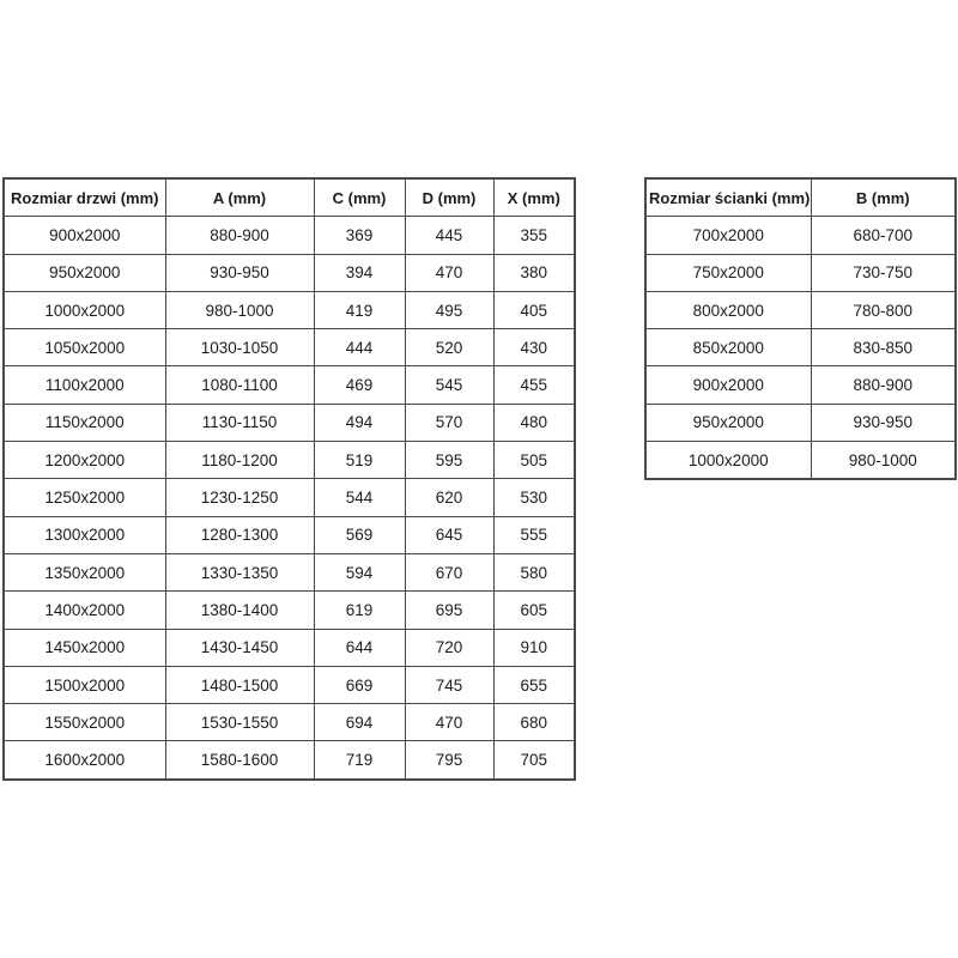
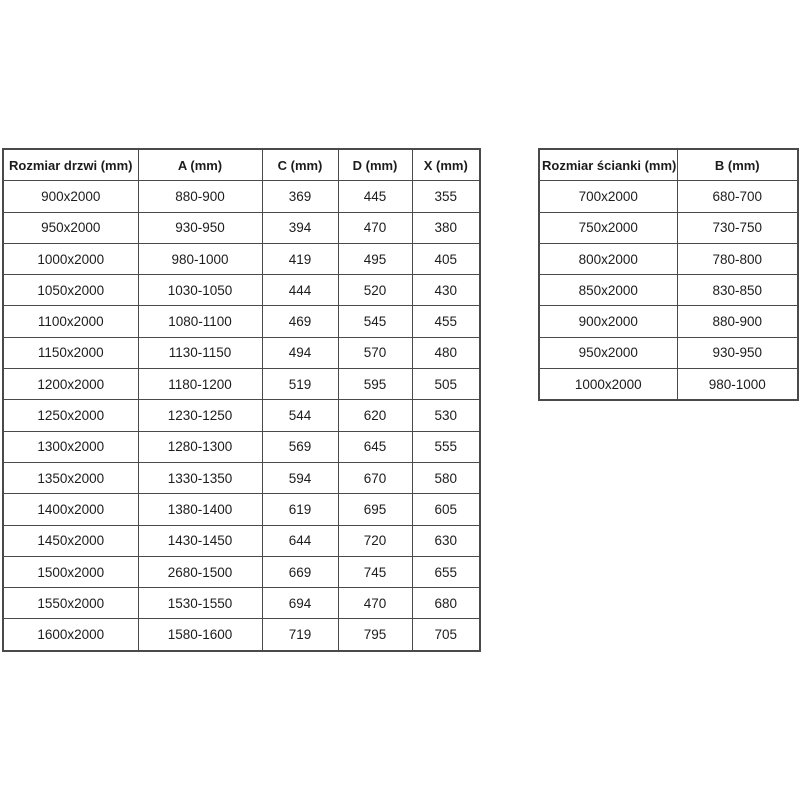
  Rozmiar drzwi (mm)	A (mm)	C (mm)	D (mm)	X (mm)
  900x2000	880-900	369	445	355
  950x2000	930-950	394	470	380
  1000x2000	980-1000	419	495	405
  1050x2000	1030-1050	444	520	430
  1100x2000	1080-1100	469	545	455
  1150x2000	1130-1150	494	570	480
  1200x2000	1180-1200	519	595	505
  1250x2000	1230-1250	544	620	530
  1300x2000	1280-1300	569	645	555
  1350x2000	1330-1350	594	670	580
  1400x2000	1380-1400	619	695	605
- 1450x2000	1430-1450	644	720	910
+ 1450x2000	1430-1450	644	720	630
- 1500x2000	1480-1500	669	745	655
+ 1500x2000	2680-1500	669	745	655
  1550x2000	1530-1550	694	470	680
  1600x2000	1580-1600	719	795	705
  Rozmiar ścianki (mm)	B (mm)
  700x2000	680-700
  750x2000	730-750
  800x2000	780-800
  850x2000	830-850
  900x2000	880-900
  950x2000	930-950
  1000x2000	980-1000
